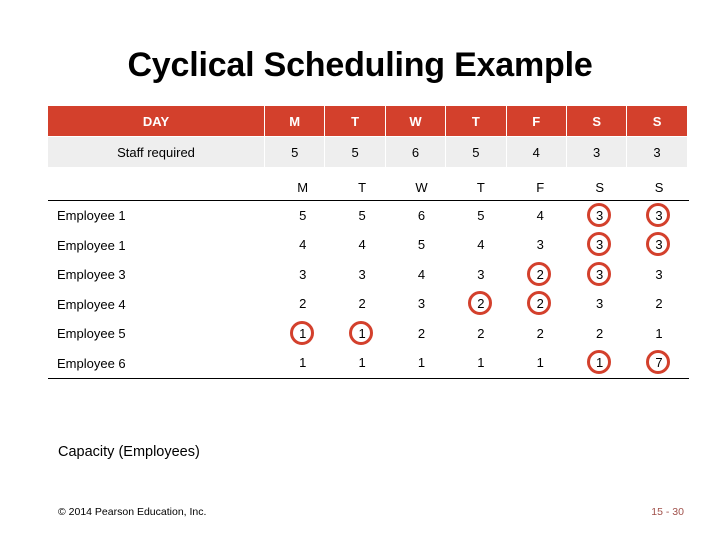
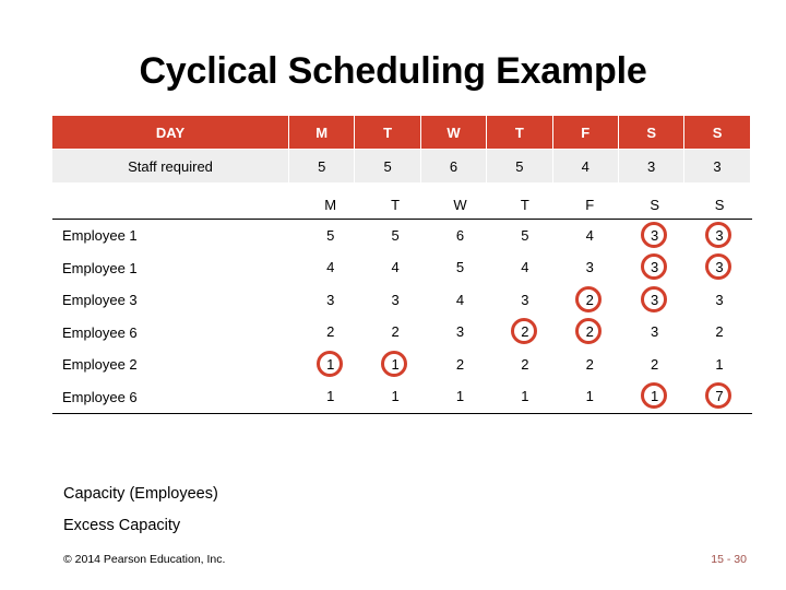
  Cyclical Scheduling Example
  DAY	M	T	W	T	F	S	S
  Staff required	5	5	6	5	4	3	3
  	M	T	W	T	F	S	S
  Employee 1	5	5	6	5	4	3	3
  Employee 1	4	4	5	4	3	3	3
  Employee 3	3	3	4	3	2	3	3
- Employee 4	2	2	3	2	2	3	2
+ Employee 6	2	2	3	2	2	3	2
- Employee 5	1	1	2	2	2	2	1
+ Employee 2	1	1	2	2	2	2	1
  Employee 6	1	1	1	1	1	1	7
  Capacity (Employees)
+ Excess Capacity
  © 2014 Pearson Education, Inc.
  15 - 30
